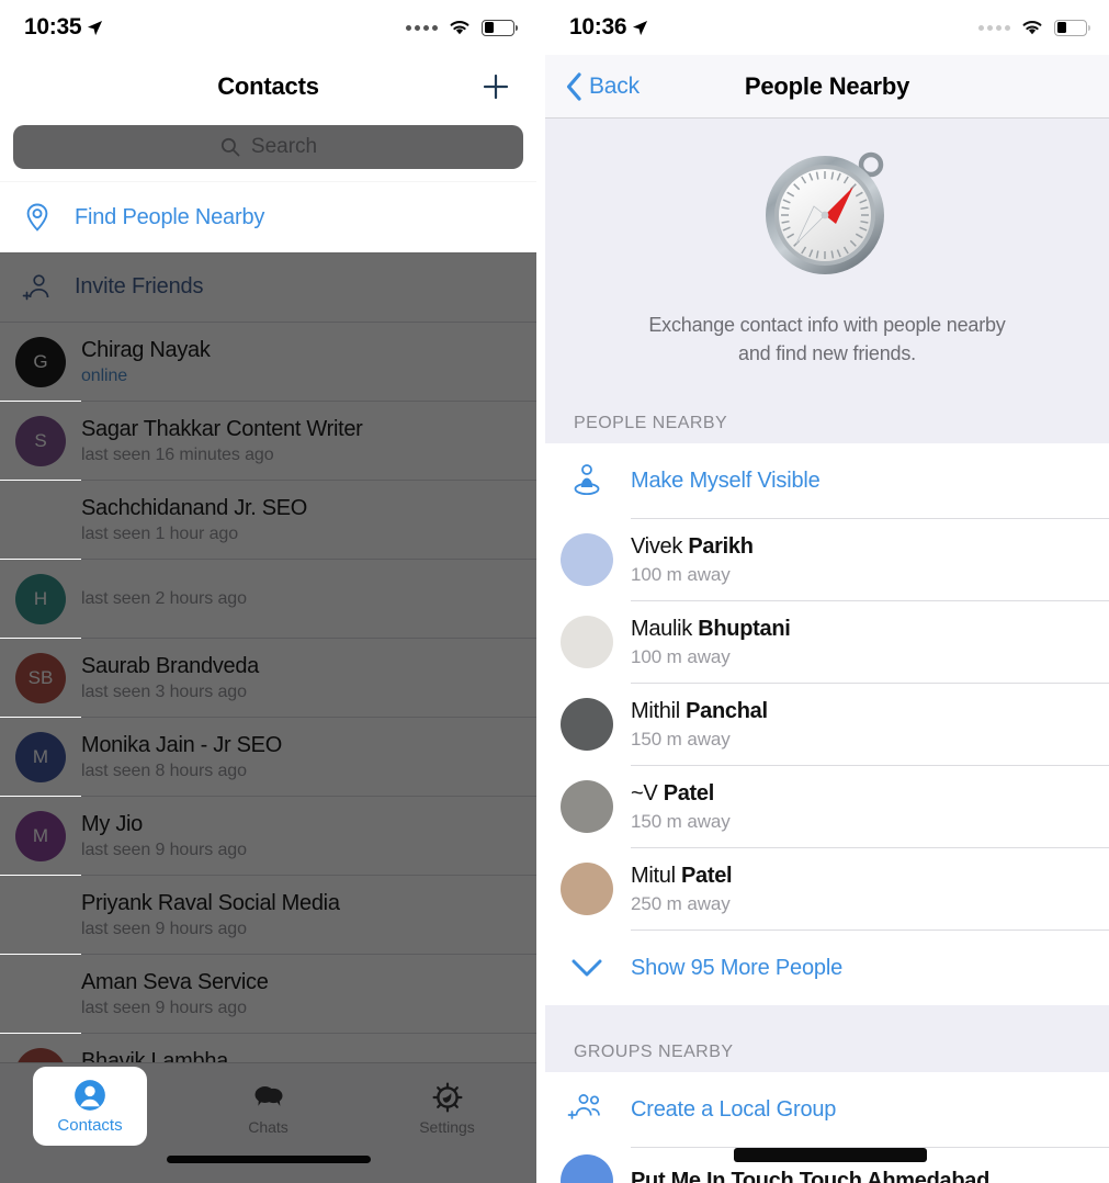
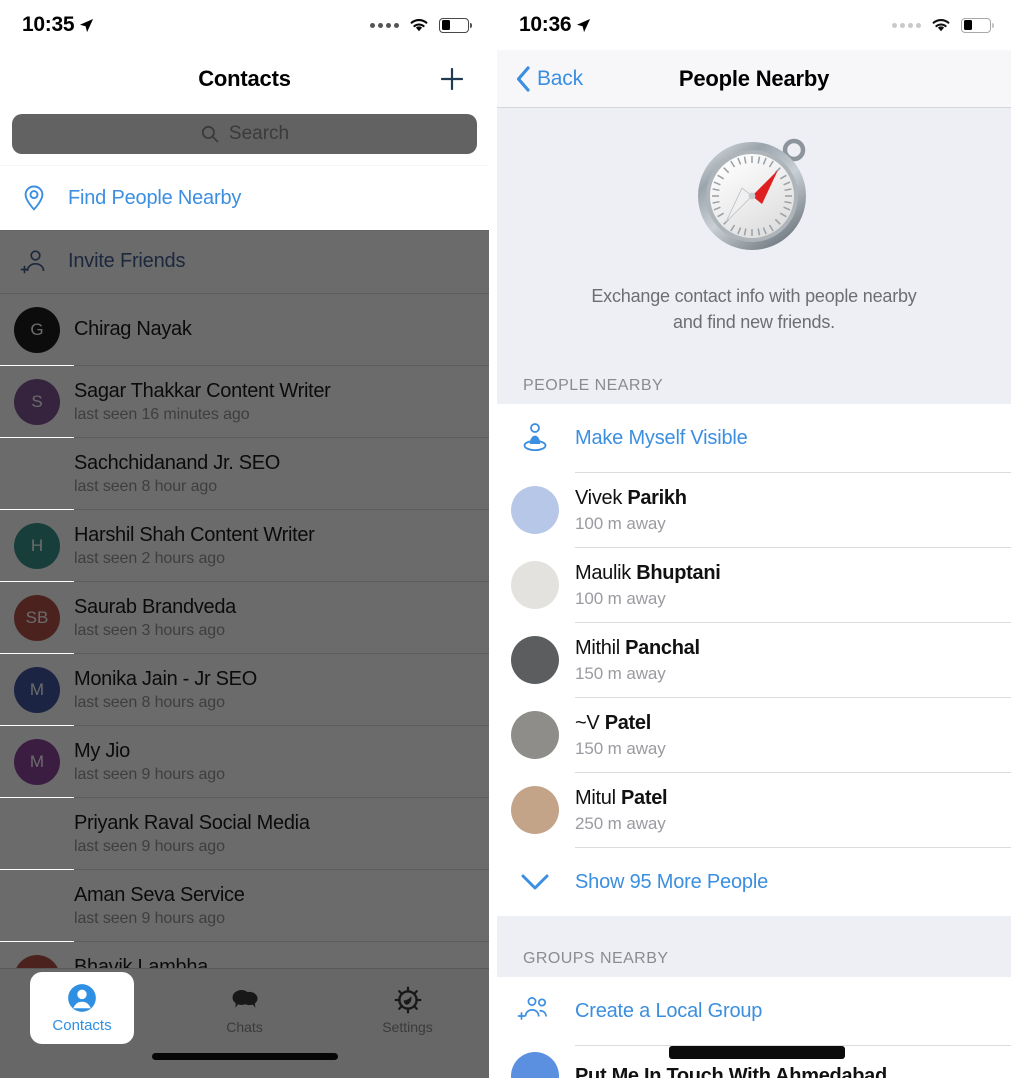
  10:35
  Contacts
  Search
  Find People Nearby
  Invite Friends
  G
  Chirag Nayak
- online
  S
  Sagar Thakkar Content Writer
  last seen 16 minutes ago
  Sachchidanand Jr. SEO
- last seen 1 hour ago
+ last seen 8 hour ago
  H
+ Harshil Shah Content Writer
  last seen 2 hours ago
  SB
  Saurab Brandveda
  last seen 3 hours ago
  M
  Monika Jain - Jr SEO
  last seen 8 hours ago
  M
  My Jio
  last seen 9 hours ago
  Priyank Raval Social Media
  last seen 9 hours ago
  Aman Seva Service
  last seen 9 hours ago
  Bhavik Lambha
  Chats
  Settings
  Contacts
  10:36
  Back
  People Nearby
  Exchange contact info with people nearby
  and find new friends.
  PEOPLE NEARBY
  Make Myself Visible
  Vivek Parikh
  100 m away
  Maulik Bhuptani
  100 m away
  Mithil Panchal
  150 m away
  ~V Patel
  150 m away
  Mitul Patel
  250 m away
  Show 95 More People
  GROUPS NEARBY
  Create a Local Group
- Put Me In Touch Touch Ahmedabad
+ Put Me In Touch With Ahmedabad
